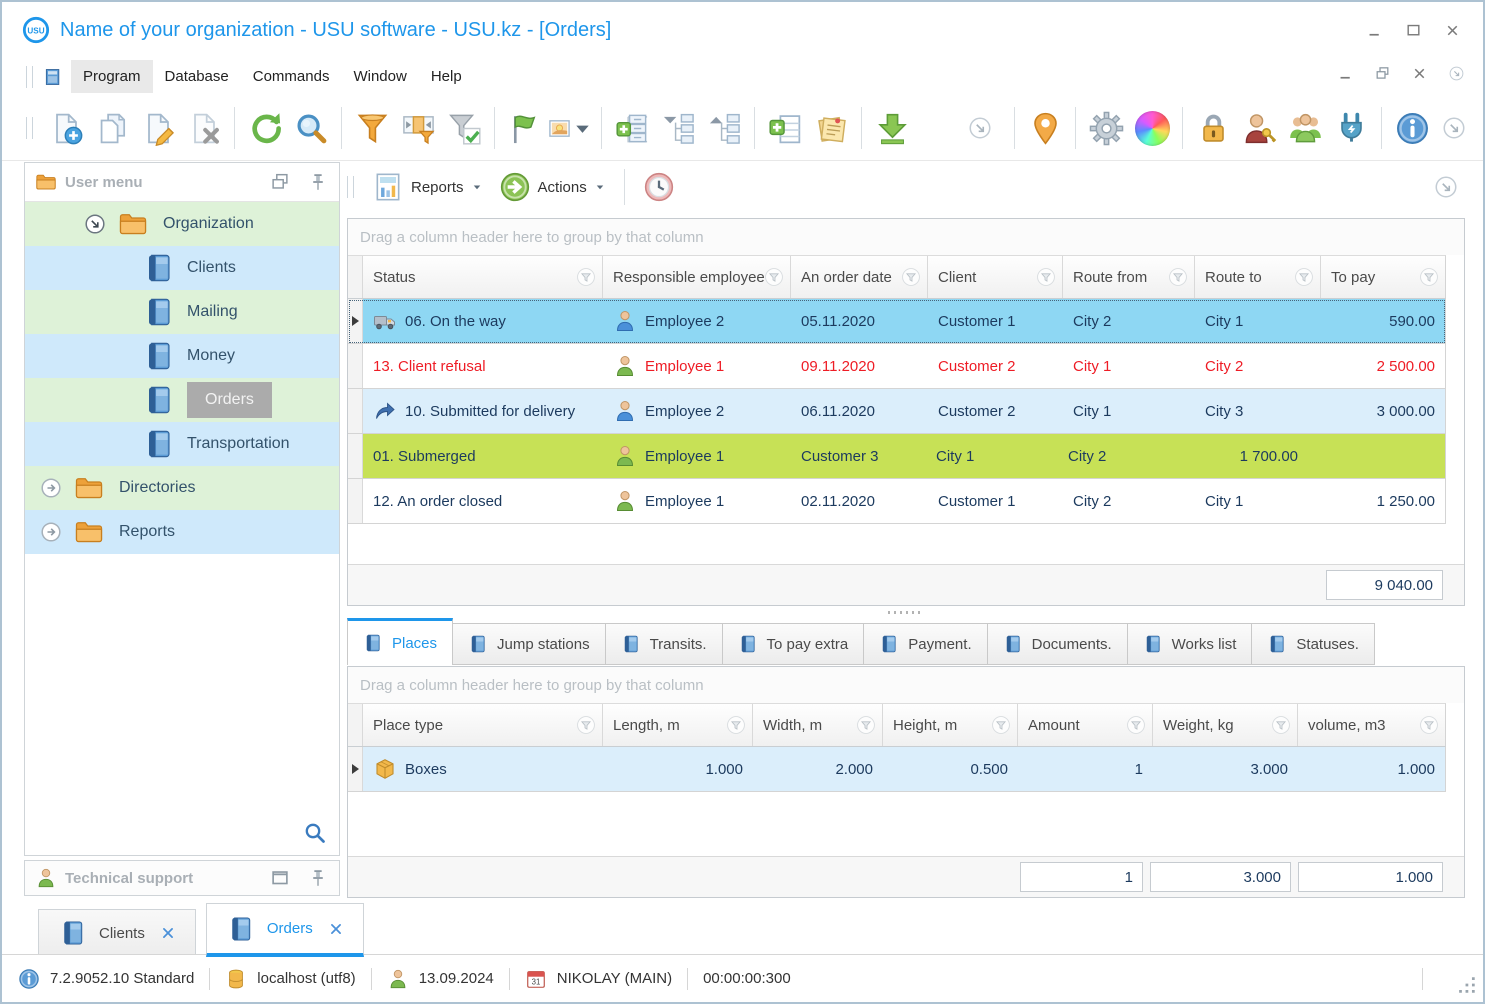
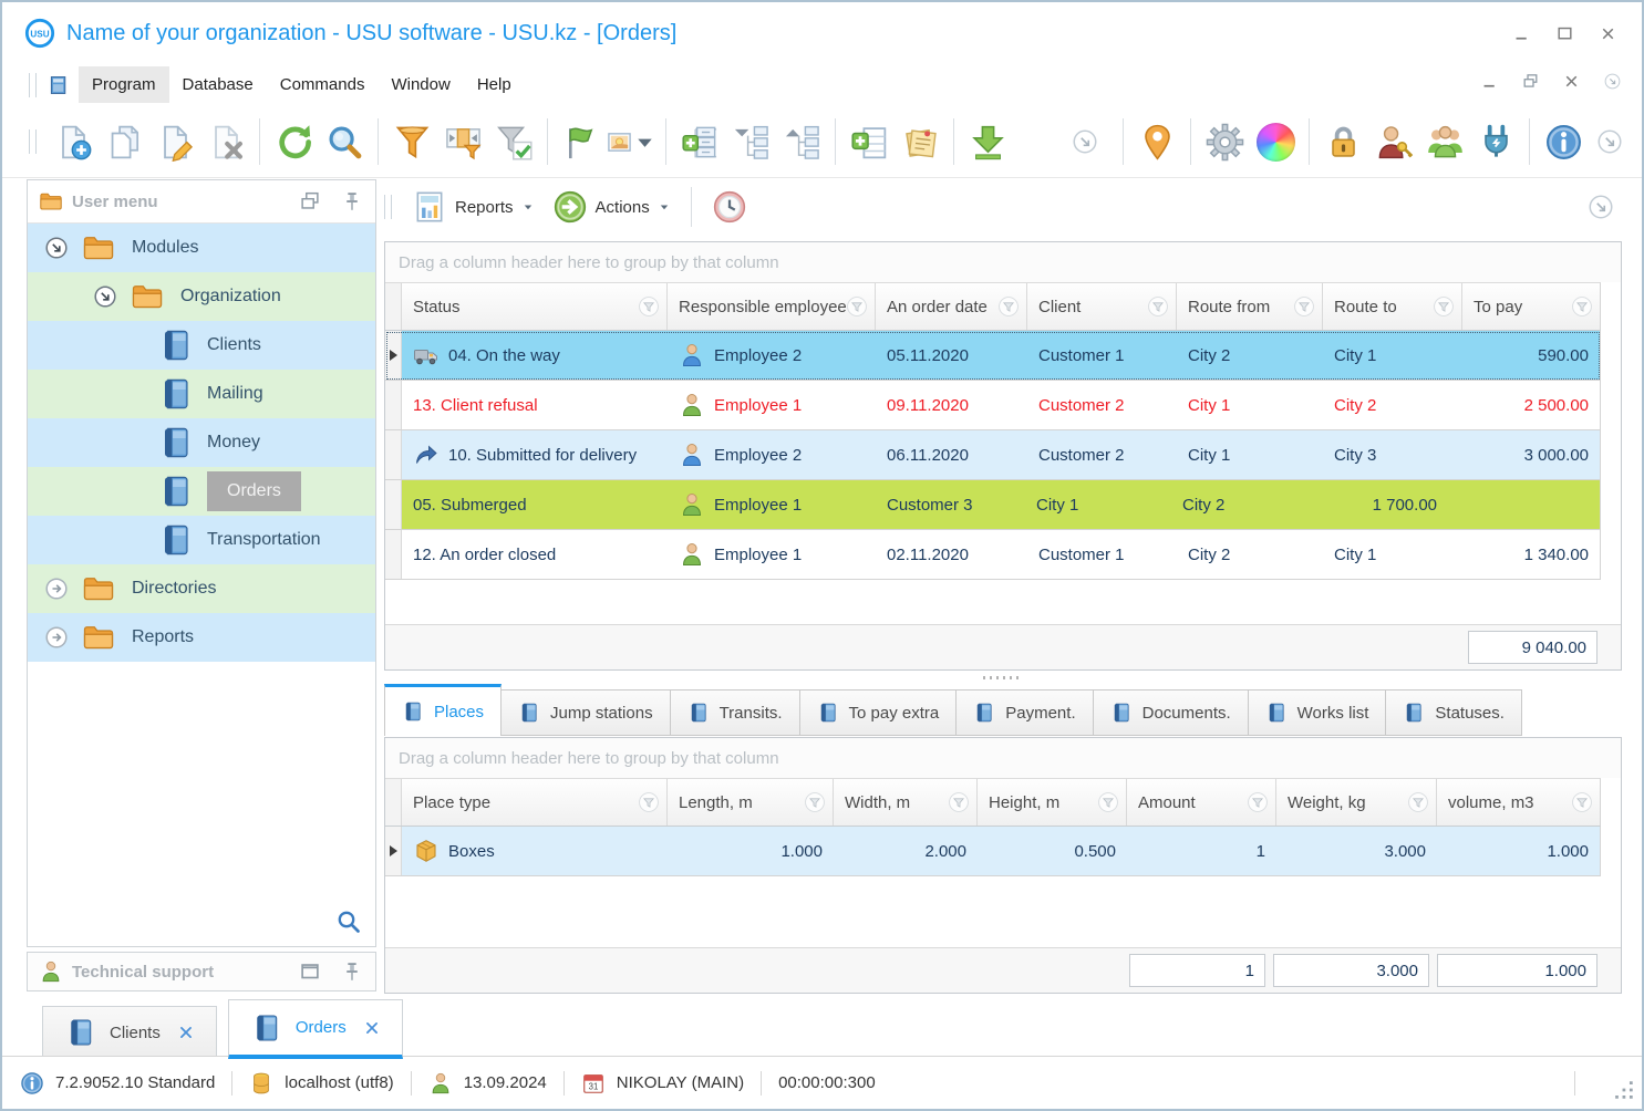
  USU
  Name of your organization - USU software - USU.kz - [Orders]
  Program Database Commands Window Help
  User menu
+ Modules
  Organization
  Clients
  Mailing
  Money
  Orders
  Transportation
  Directories
  Reports
  Technical support
  Reports
  Actions
  Drag a column header here to group by that column
  Status
  Responsible employee
  An order date
  Client
  Route from
  Route to
  To pay
- 06. On the way
+ 04. On the way
  Employee 2
  05.11.2020
  Customer 1
  City 2
  City 1
  590.00
  13. Client refusal
  Employee 1
  09.11.2020
  Customer 2
  City 1
  City 2
  2 500.00
  10. Submitted for delivery
  Employee 2
  06.11.2020
  Customer 2
  City 1
  City 3
  3 000.00
- 01. Submerged
+ 05. Submerged
  Employee 1
  Customer 3
  City 1
  City 2
  1 700.00
  12. An order closed
  Employee 1
  02.11.2020
  Customer 1
  City 2
  City 1
- 1 250.00
+ 1 340.00
  9 040.00
  Places
  Jump stations
  Transits.
  To pay extra
  Payment.
  Documents.
  Works list
  Statuses.
  Drag a column header here to group by that column
  Place type
  Length, m
  Width, m
  Height, m
  Amount
  Weight, kg
  volume, m3
  Boxes
  1.000
  2.000
  0.500
  1
  3.000
  1.000
  1
  3.000
  1.000
  Clients
  Orders
  7.2.9052.10 Standard
  localhost (utf8)
  13.09.2024
  31
  NIKOLAY (MAIN)
  00:00:00:300
